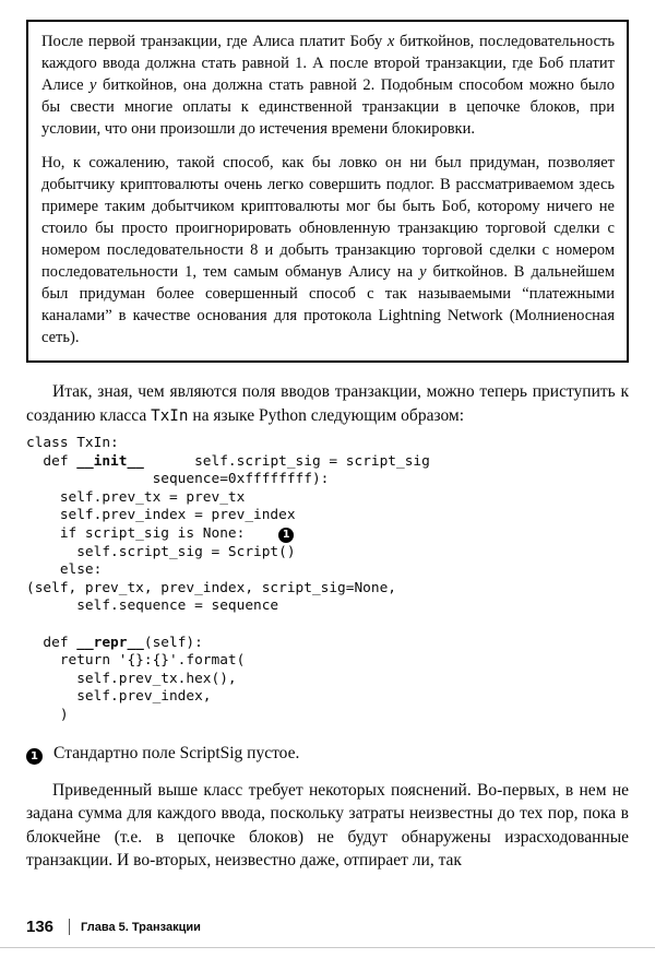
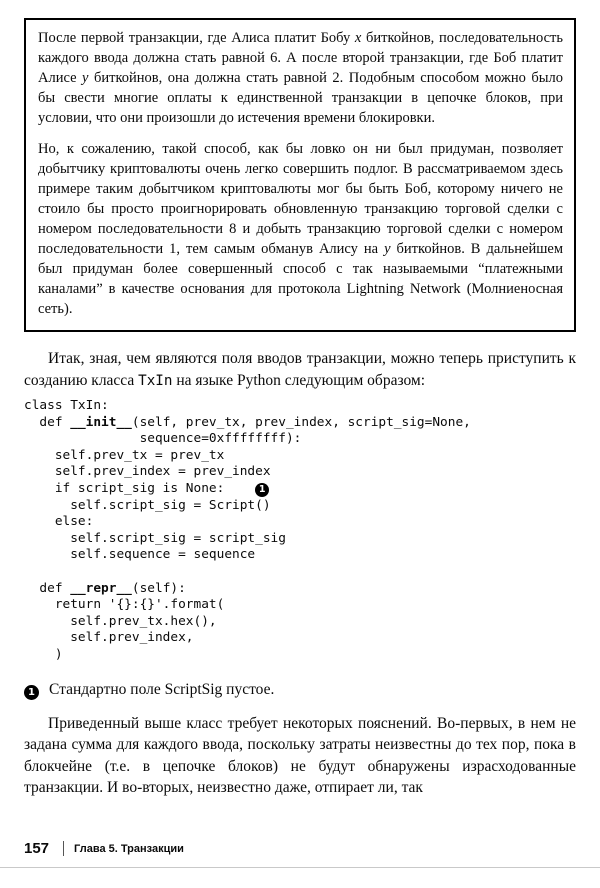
- После первой транзакции, где Алиса платит Бобу x биткойнов, последовательность каждого ввода должна стать равной 1. А после второй транзакции, где Боб платит Алисе y биткойнов, она должна стать равной 2. Подобным способом можно было бы свести многие оплаты к единственной транзакции в цепочке блоков, при условии, что они произошли до истечения времени блокировки.
+ После первой транзакции, где Алиса платит Бобу x биткойнов, последовательность каждого ввода должна стать равной 6. А после второй транзакции, где Боб платит Алисе y биткойнов, она должна стать равной 2. Подобным способом можно было бы свести многие оплаты к единственной транзакции в цепочке блоков, при условии, что они произошли до истечения времени блокировки.
  Но, к сожалению, такой способ, как бы ловко он ни был придуман, позволяет добытчику криптовалюты очень легко совершить подлог. В рассматриваемом здесь примере таким добытчиком криптовалюты мог бы быть Боб, которому ничего не стоило бы просто проигнорировать обновленную транзакцию торговой сделки с номером последовательности 8 и добыть транзакцию торговой сделки с номером последовательности 1, тем самым обманув Алису на y биткойнов. В дальнейшем был придуман более совершенный способ с так называемыми “платежными каналами” в качестве основания для протокола Lightning Network (Молниеносная сеть).
  Итак, зная, чем являются поля вводов транзакции, можно теперь приступить к созданию класса TxIn на языке Python следующим образом:
  class TxIn:
- def __init__ self.script_sig = script_sig
+ def __init__(self, prev_tx, prev_index, script_sig=None,
  sequence=0xffffffff):
  self.prev_tx = prev_tx
  self.prev_index = prev_index
  if script_sig is None: 1
  self.script_sig = Script()
  else:
- (self, prev_tx, prev_index, script_sig=None,
+ self.script_sig = script_sig
  self.sequence = sequence
  def __repr__(self):
  return '{}:{}'.format(
  self.prev_tx.hex(),
  self.prev_index,
  )
  1 Стандартно поле ScriptSig пустое.
  Приведенный выше класс требует некоторых пояснений. Во-первых, в нем не задана сумма для каждого ввода, поскольку затраты неизвестны до тех пор, пока в блокчейне (т.е. в цепочке блоков) не будут обнаружены израсходованные транзакции. И во-вторых, неизвестно даже, отпирает ли, так
- 136
+ 157
  Глава 5. Транзакции
